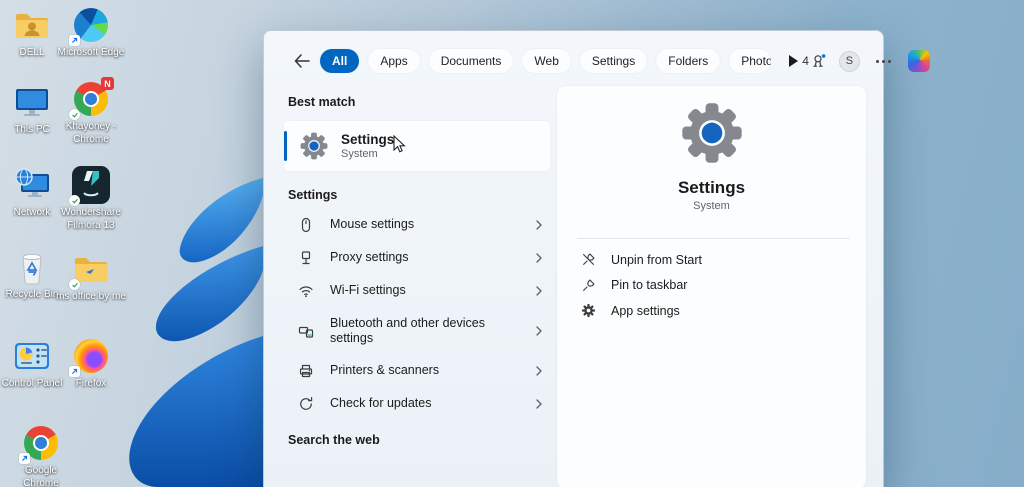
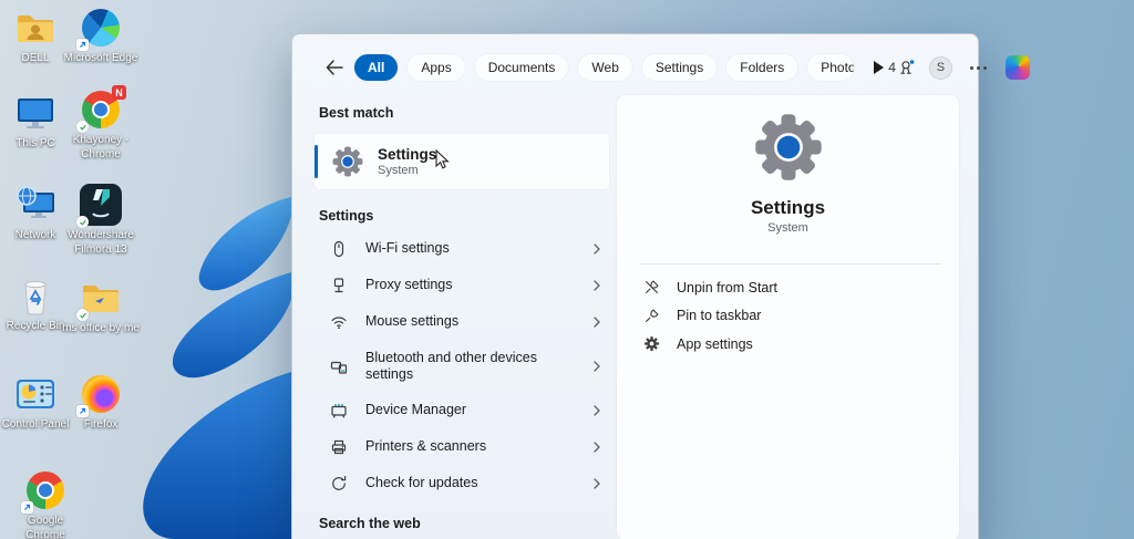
  DELL
  Microsoft Edge
  This PC
  N
  Khayoney - Chrome
  Network
  Wondershare Filmora 13
  Recycle Bin
  ms office by me
  Control Panel
  Firefox
  Google Chrome
  All
  Apps
  Documents
  Web
  Settings
  Folders
  Photo
  4
  S
  Best match
  Settings
  System
  Settings
- Mouse settings
+ Wi-Fi settings
  Proxy settings
- Wi-Fi settings
+ Mouse settings
  Bluetooth and other devices settings
+ Device Manager
  Printers & scanners
  Check for updates
  Search the web
  Settings
  System
  Unpin from Start
  Pin to taskbar
  App settings
